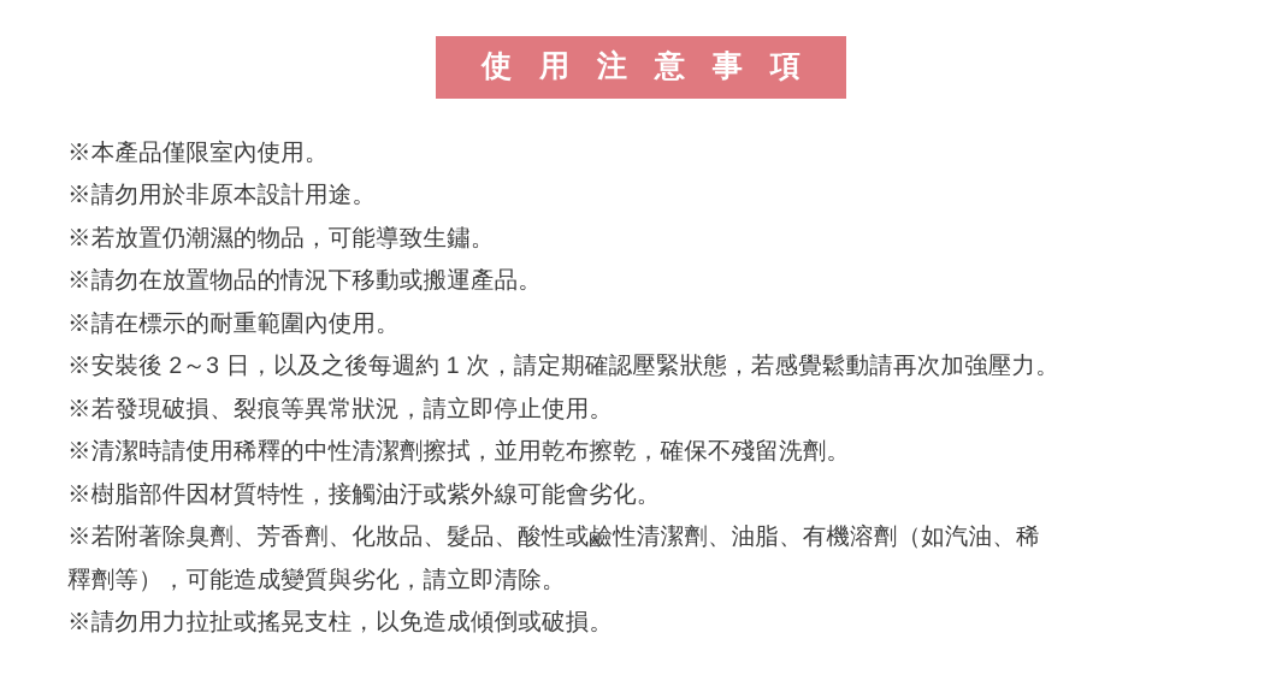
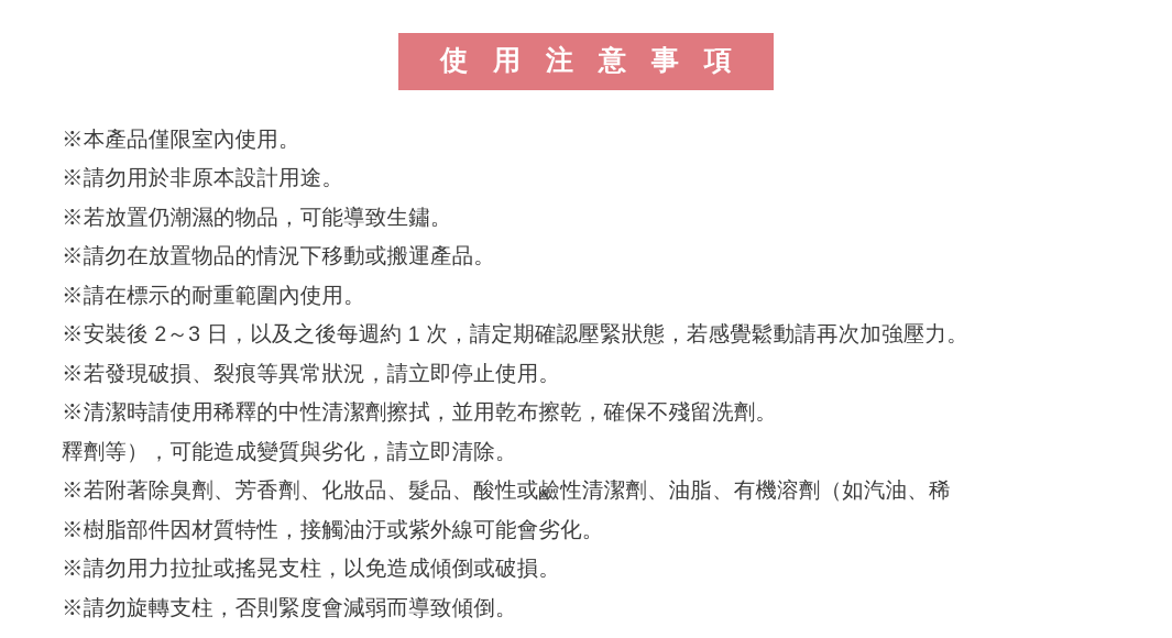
  使 用 注 意 事 項
  ※本產品僅限室內使用。
  ※請勿用於非原本設計用途。
  ※若放置仍潮濕的物品，可能導致生鏽。
  ※請勿在放置物品的情況下移動或搬運產品。
  ※請在標示的耐重範圍內使用。
  ※安裝後 2～3 日，以及之後每週約 1 次，請定期確認壓緊狀態，若感覺鬆動請再次加強壓力。
  ※若發現破損、裂痕等異常狀況，請立即停止使用。
  ※清潔時請使用稀釋的中性清潔劑擦拭，並用乾布擦乾，確保不殘留洗劑。
- ※樹脂部件因材質特性，接觸油汙或紫外線可能會劣化。
+ 釋劑等），可能造成變質與劣化，請立即清除。
  ※若附著除臭劑、芳香劑、化妝品、髮品、酸性或鹼性清潔劑、油脂、有機溶劑（如汽油、稀
- 釋劑等），可能造成變質與劣化，請立即清除。
+ ※樹脂部件因材質特性，接觸油汙或紫外線可能會劣化。
  ※請勿用力拉扯或搖晃支柱，以免造成傾倒或破損。
+ ※請勿旋轉支柱，否則緊度會減弱而導致傾倒。
